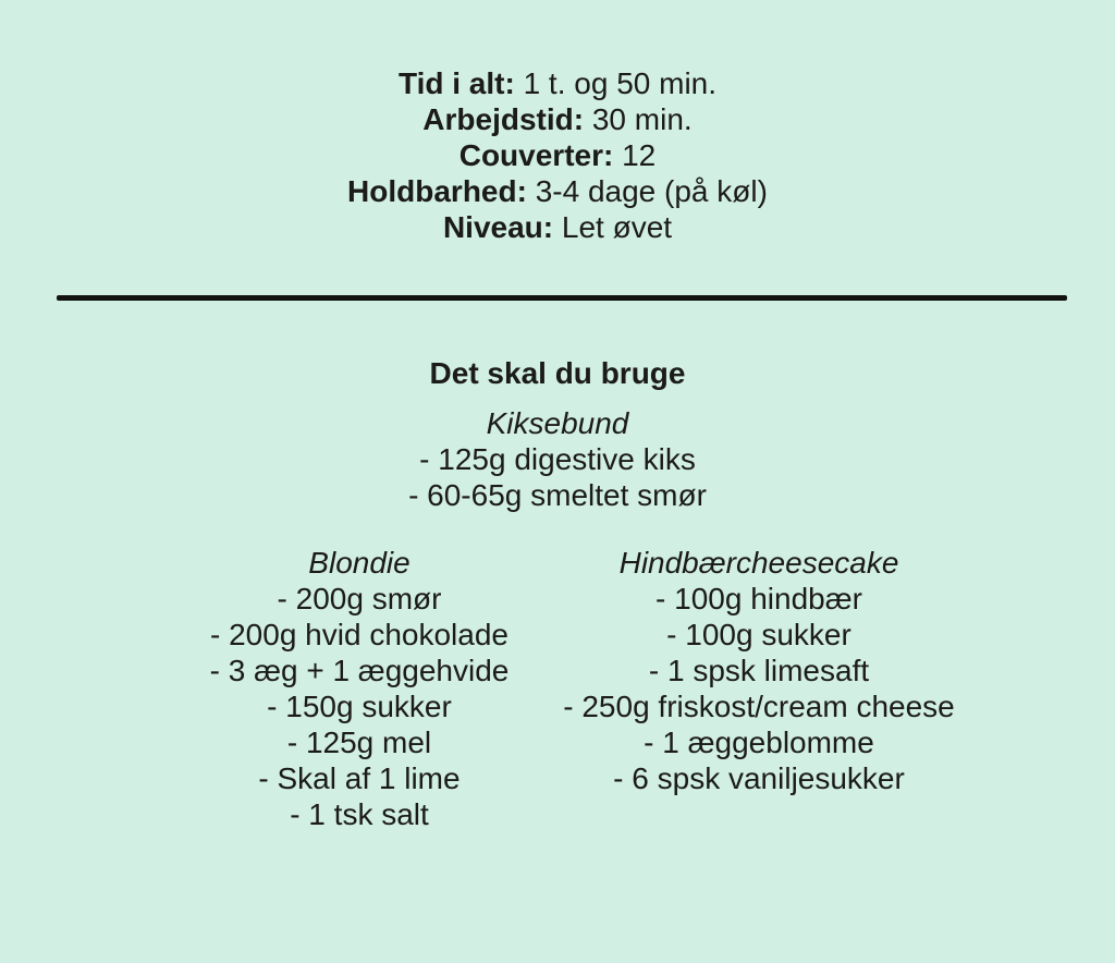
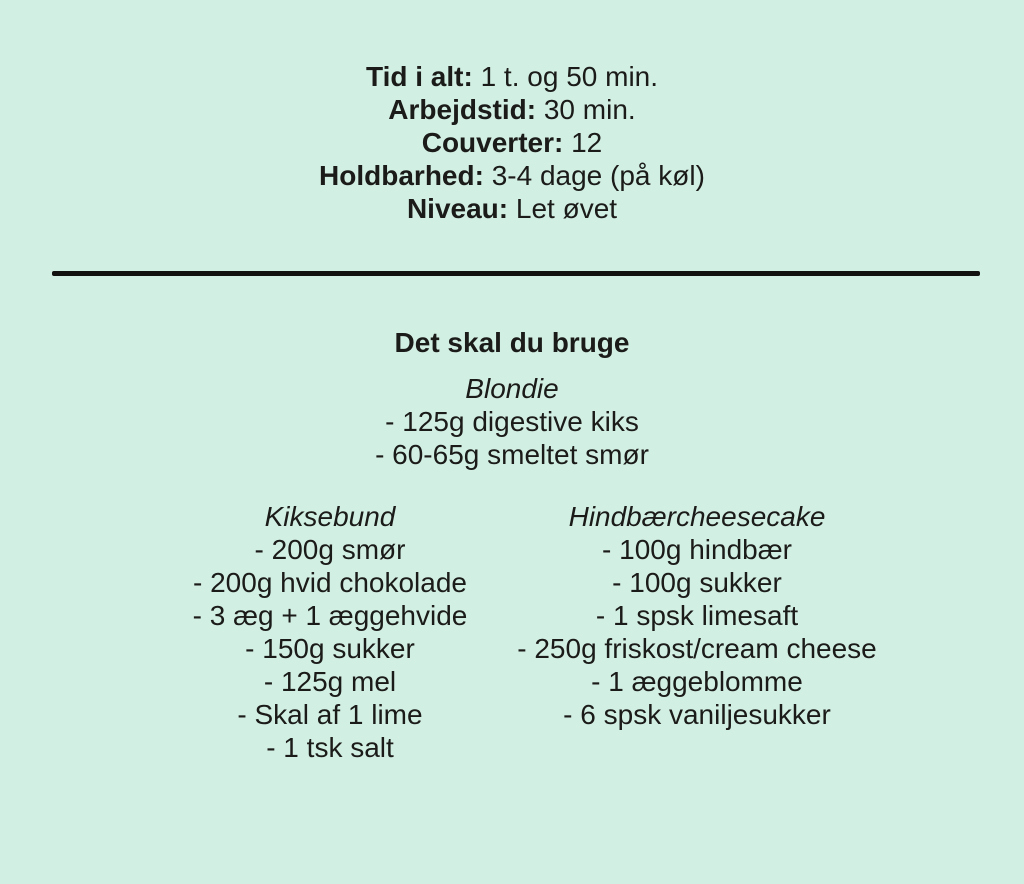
  Tid i alt: 1 t. og 50 min.
  Arbejdstid: 30 min.
  Couverter: 12
  Holdbarhed: 3-4 dage (på køl)
  Niveau: Let øvet
  Det skal du bruge
- Kiksebund
+ Blondie
  - 125g digestive kiks
  - 60-65g smeltet smør
- Blondie
+ Kiksebund
  - 200g smør
  - 200g hvid chokolade
  - 3 æg + 1 æggehvide
  - 150g sukker
  - 125g mel
  - Skal af 1 lime
  - 1 tsk salt
  Hindbærcheesecake
  - 100g hindbær
  - 100g sukker
  - 1 spsk limesaft
  - 250g friskost/cream cheese
  - 1 æggeblomme
  - 6 spsk vaniljesukker
